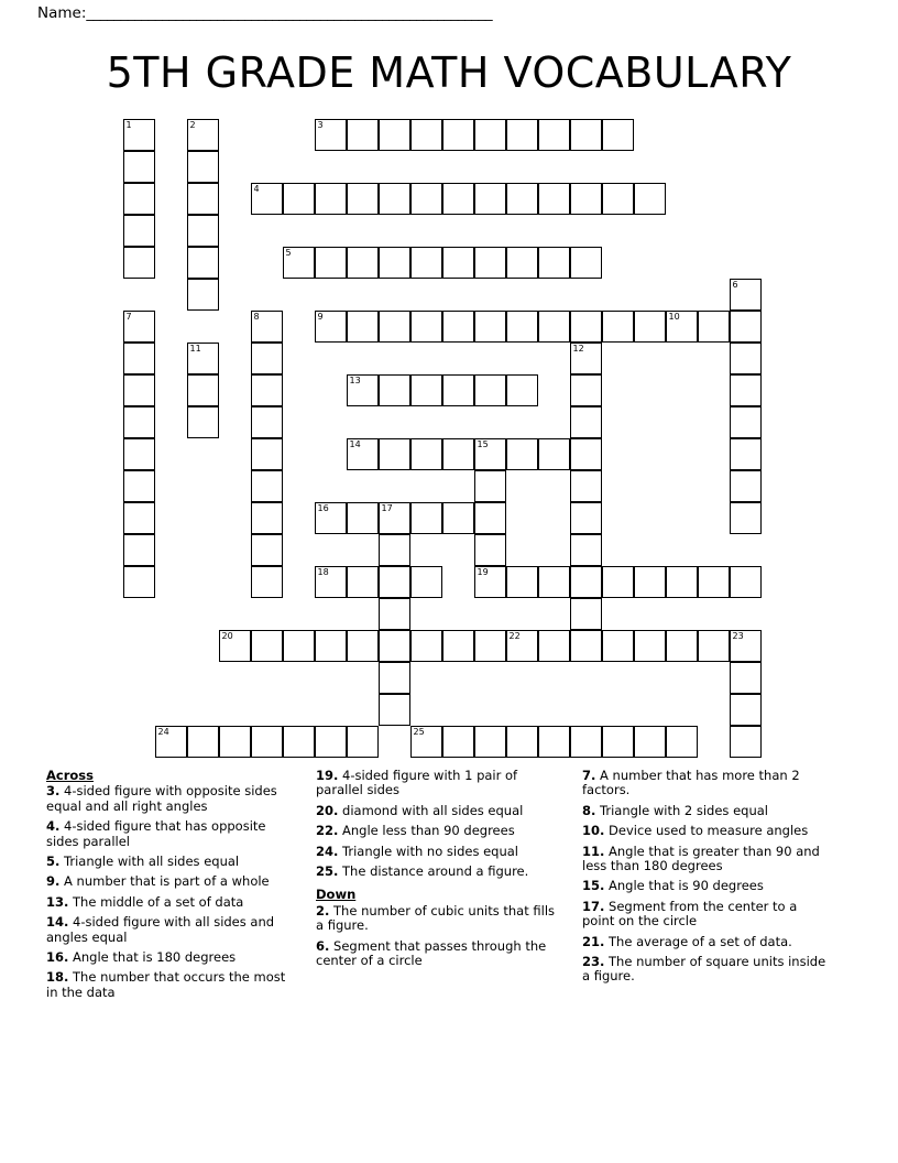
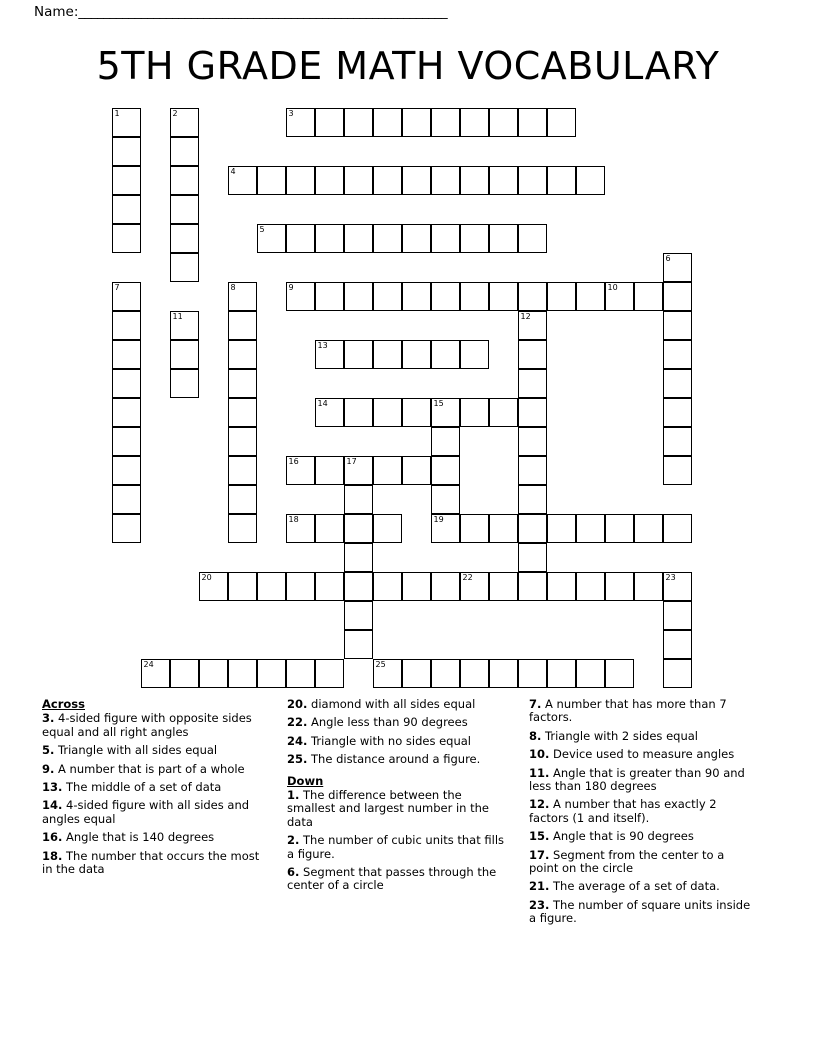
  Name:___________________________________________________________
  5TH GRADE MATH VOCABULARY
  1
  2
  3
  4
  5
  6
  7
  8
  9
  10
  11
  12
  13
  14
  15
  16
  17
  18
  19
  20
  22
  23
  24
  25
  Across
  3. 4-sided figure with opposite sides equal and all right angles
- 4. 4-sided figure that has opposite sides parallel
  5. Triangle with all sides equal
  9. A number that is part of a whole
  13. The middle of a set of data
  14. 4-sided figure with all sides and angles equal
- 16. Angle that is 180 degrees
+ 16. Angle that is 140 degrees
  18. The number that occurs the most in the data
- 19. 4-sided figure with 1 pair of parallel sides
  20. diamond with all sides equal
  22. Angle less than 90 degrees
  24. Triangle with no sides equal
  25. The distance around a figure.
  Down
+ 1. The difference between the smallest and largest number in the data
  2. The number of cubic units that fills a figure.
  6. Segment that passes through the center of a circle
- 7. A number that has more than 2 factors.
+ 7. A number that has more than 7 factors.
  8. Triangle with 2 sides equal
  10. Device used to measure angles
  11. Angle that is greater than 90 and less than 180 degrees
+ 12. A number that has exactly 2 factors (1 and itself).
  15. Angle that is 90 degrees
  17. Segment from the center to a point on the circle
  21. The average of a set of data.
  23. The number of square units inside a figure.
